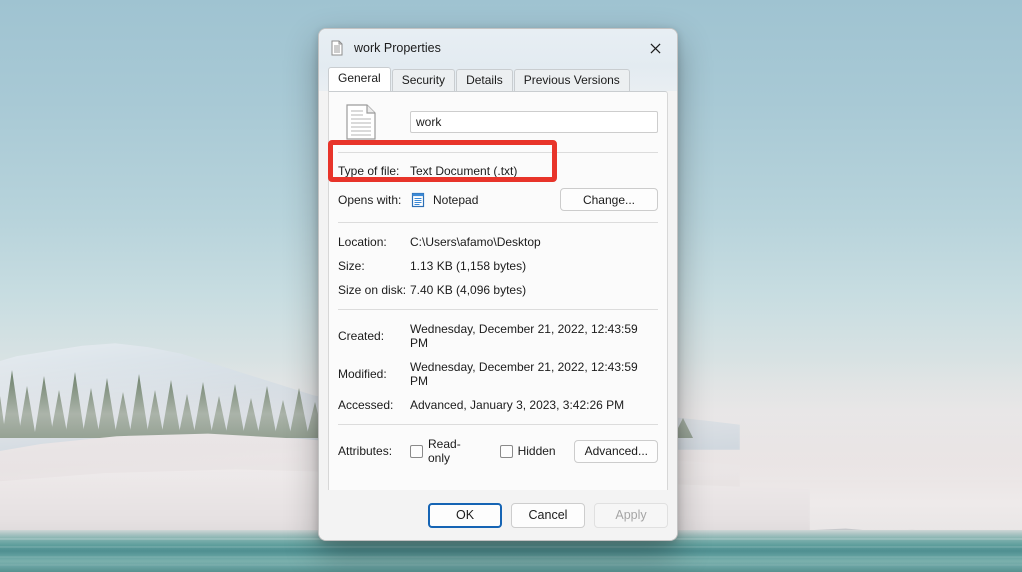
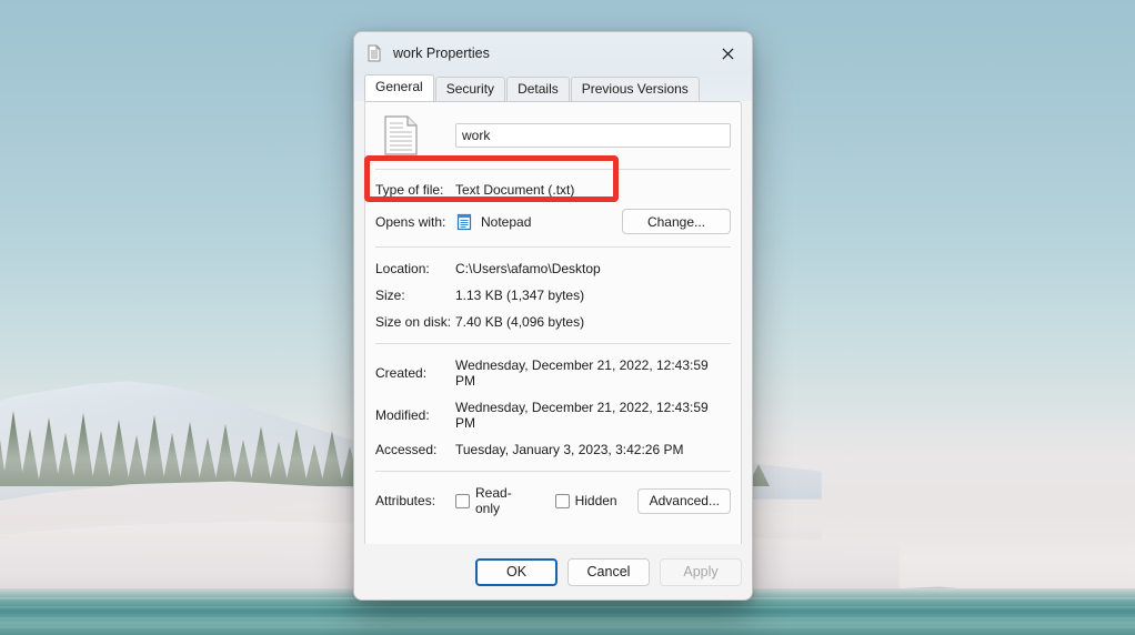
  work Properties
  General
  Security
  Details
  Previous Versions
  work
  Type of file:
  Text Document (.txt)
  Opens with:
  Notepad
  Change...
  Location:
  C:\Users\afamo\Desktop
  Size:
- 1.13 KB (1,158 bytes)
+ 1.13 KB (1,347 bytes)
  Size on disk:
  7.40 KB (4,096 bytes)
  Created:
  Wednesday, December 21, 2022, 12:43:59 PM
  Modified:
  Wednesday, December 21, 2022, 12:43:59 PM
  Accessed:
- Advanced, January 3, 2023, 3:42:26 PM
+ Tuesday, January 3, 2023, 3:42:26 PM
  Attributes:
  Read-only
  Hidden
  Advanced...
  OK
  Cancel
  Apply
